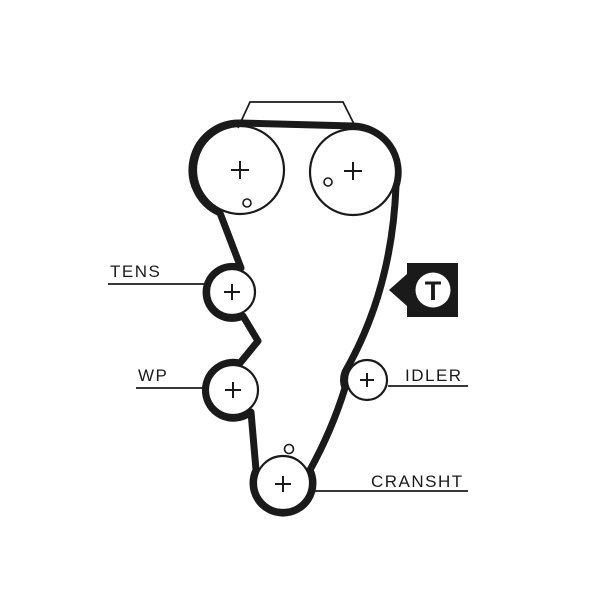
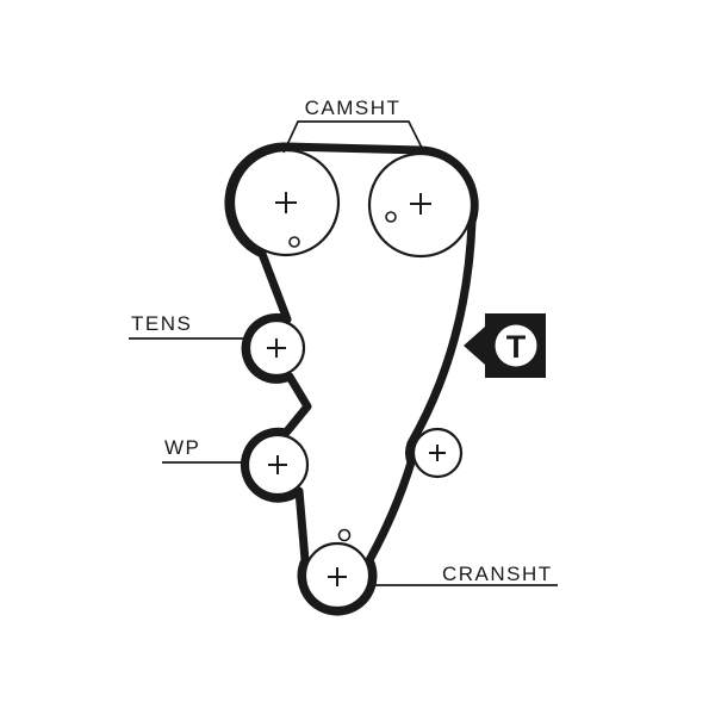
+ CAMSHT
  TENS
  WP
- IDLER
  CRANSHT
  T
